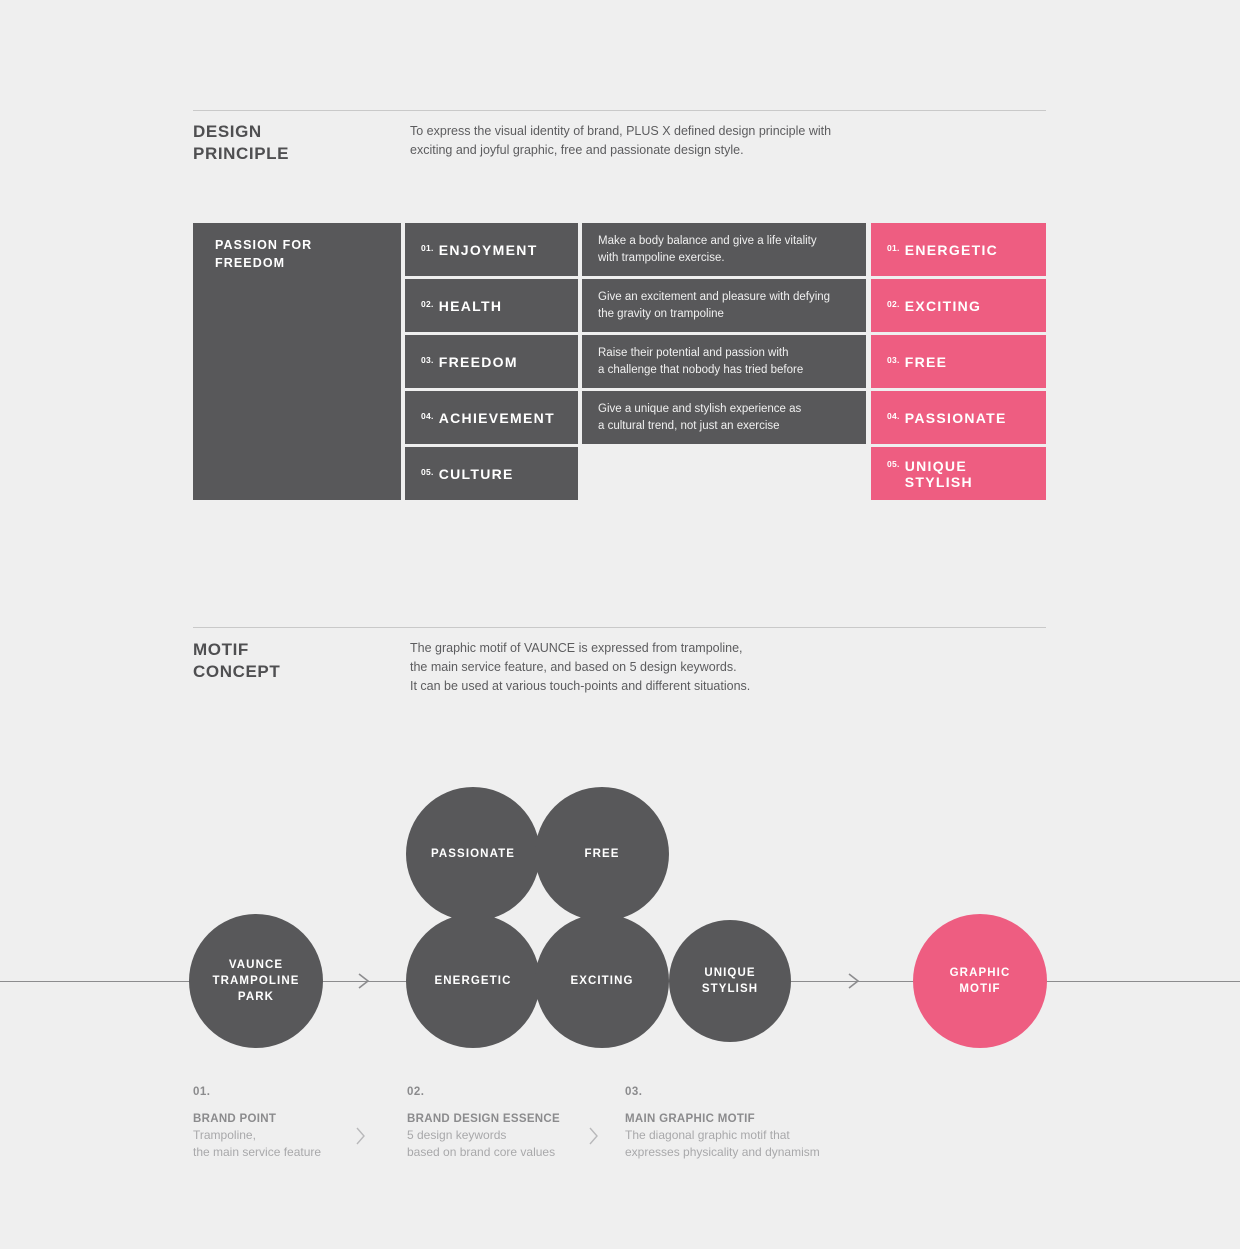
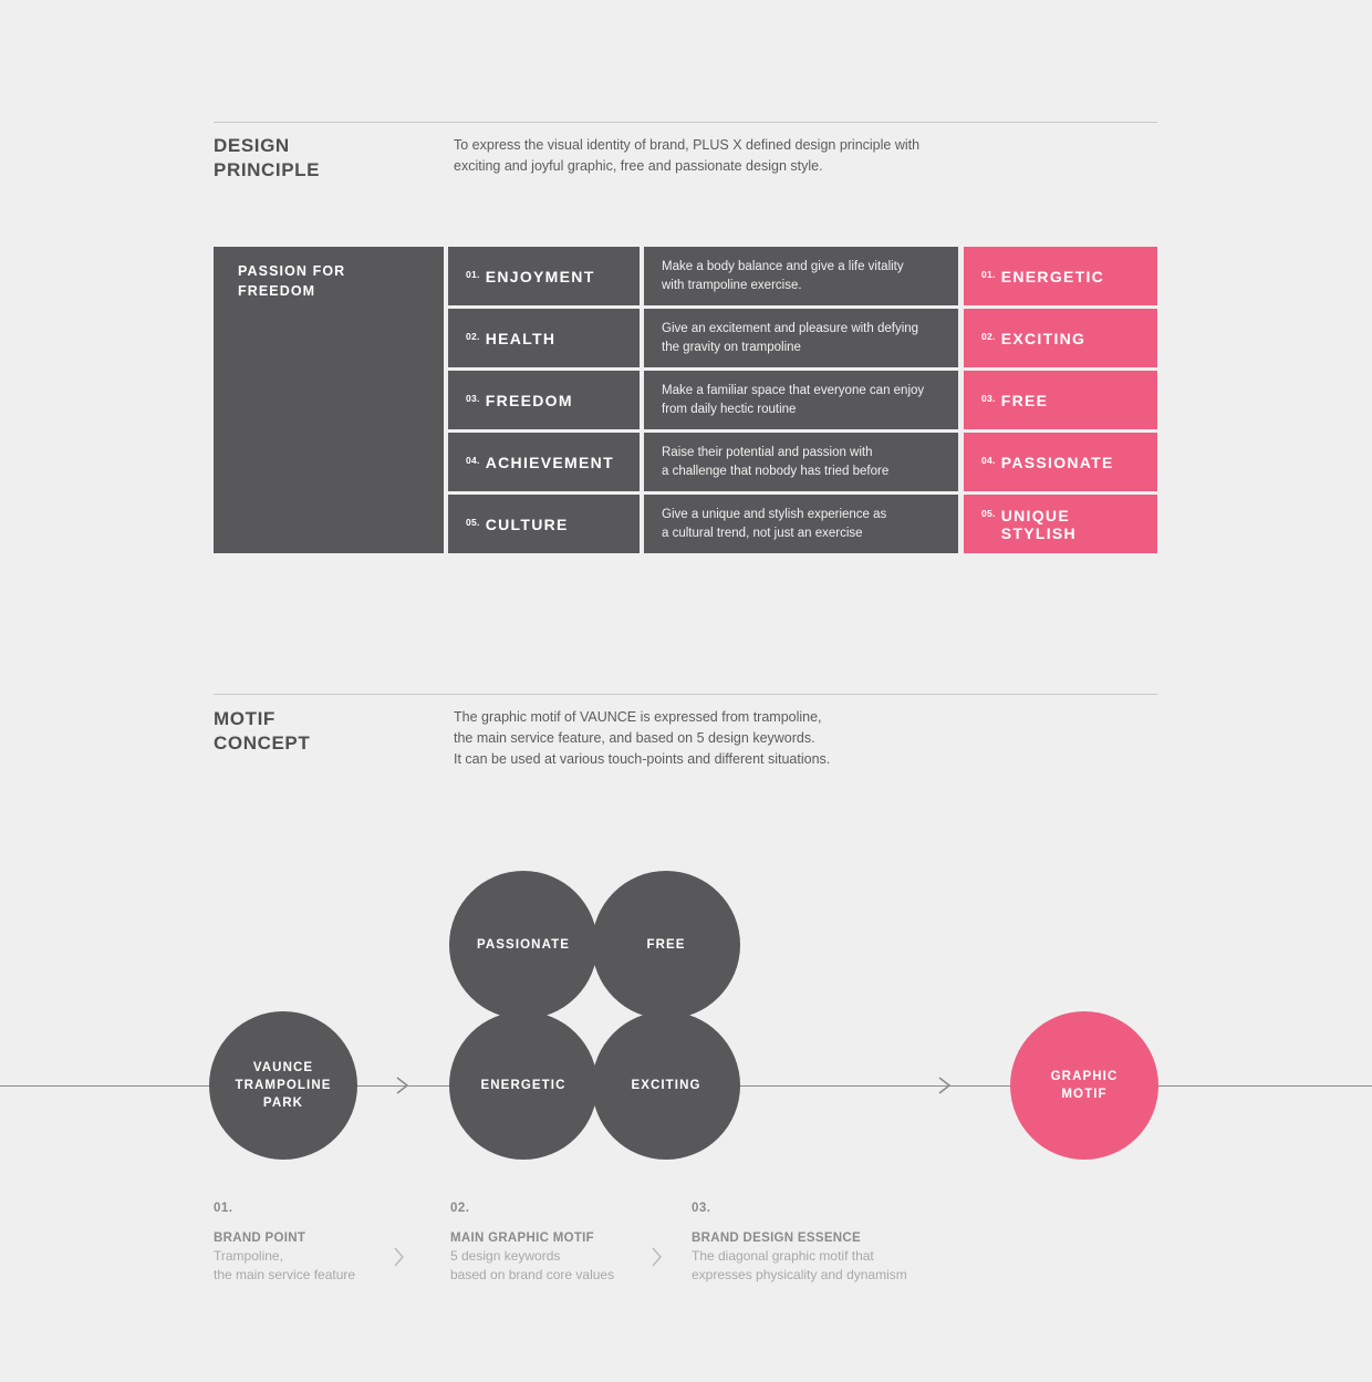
  DESIGN
  PRINCIPLE
  To express the visual identity of brand, PLUS X defined design principle with
  exciting and joyful graphic, free and passionate design style.
  PASSION FOR
  FREEDOM
  01.
  ENJOYMENT
  02.
  HEALTH
  03.
  FREEDOM
  04.
  ACHIEVEMENT
  05.
  CULTURE
  Make a body balance and give a life vitality
  with trampoline exercise.
  Give an excitement and pleasure with defying
  the gravity on trampoline
+ Make a familiar space that everyone can enjoy
+ from daily hectic routine
  Raise their potential and passion with
  a challenge that nobody has tried before
  Give a unique and stylish experience as
  a cultural trend, not just an exercise
  01.
  ENERGETIC
  02.
  EXCITING
  03.
  FREE
  04.
  PASSIONATE
  05.
  UNIQUE STYLISH
  MOTIF
  CONCEPT
  The graphic motif of VAUNCE is expressed from trampoline,
  the main service feature, and based on 5 design keywords.
  It can be used at various touch-points and different situations.
  VAUNCE
  TRAMPOLINE
  PARK
  PASSIONATE
  FREE
  ENERGETIC
  EXCITING
- UNIQUE
- STYLISH
  GRAPHIC
  MOTIF
  01.
  BRAND POINT
  Trampoline,
  the main service feature
  02.
- BRAND DESIGN ESSENCE
+ MAIN GRAPHIC MOTIF
  5 design keywords
  based on brand core values
  03.
- MAIN GRAPHIC MOTIF
+ BRAND DESIGN ESSENCE
  The diagonal graphic motif that
  expresses physicality and dynamism
